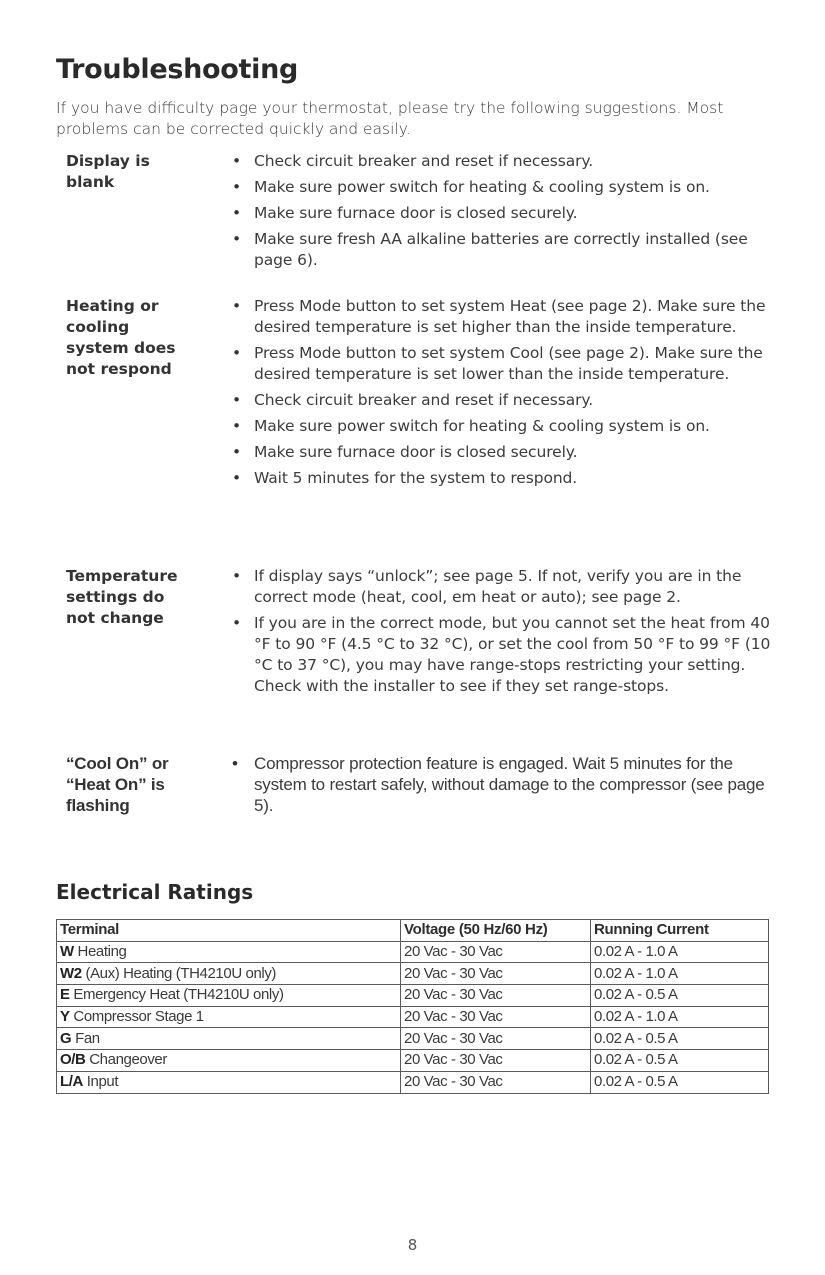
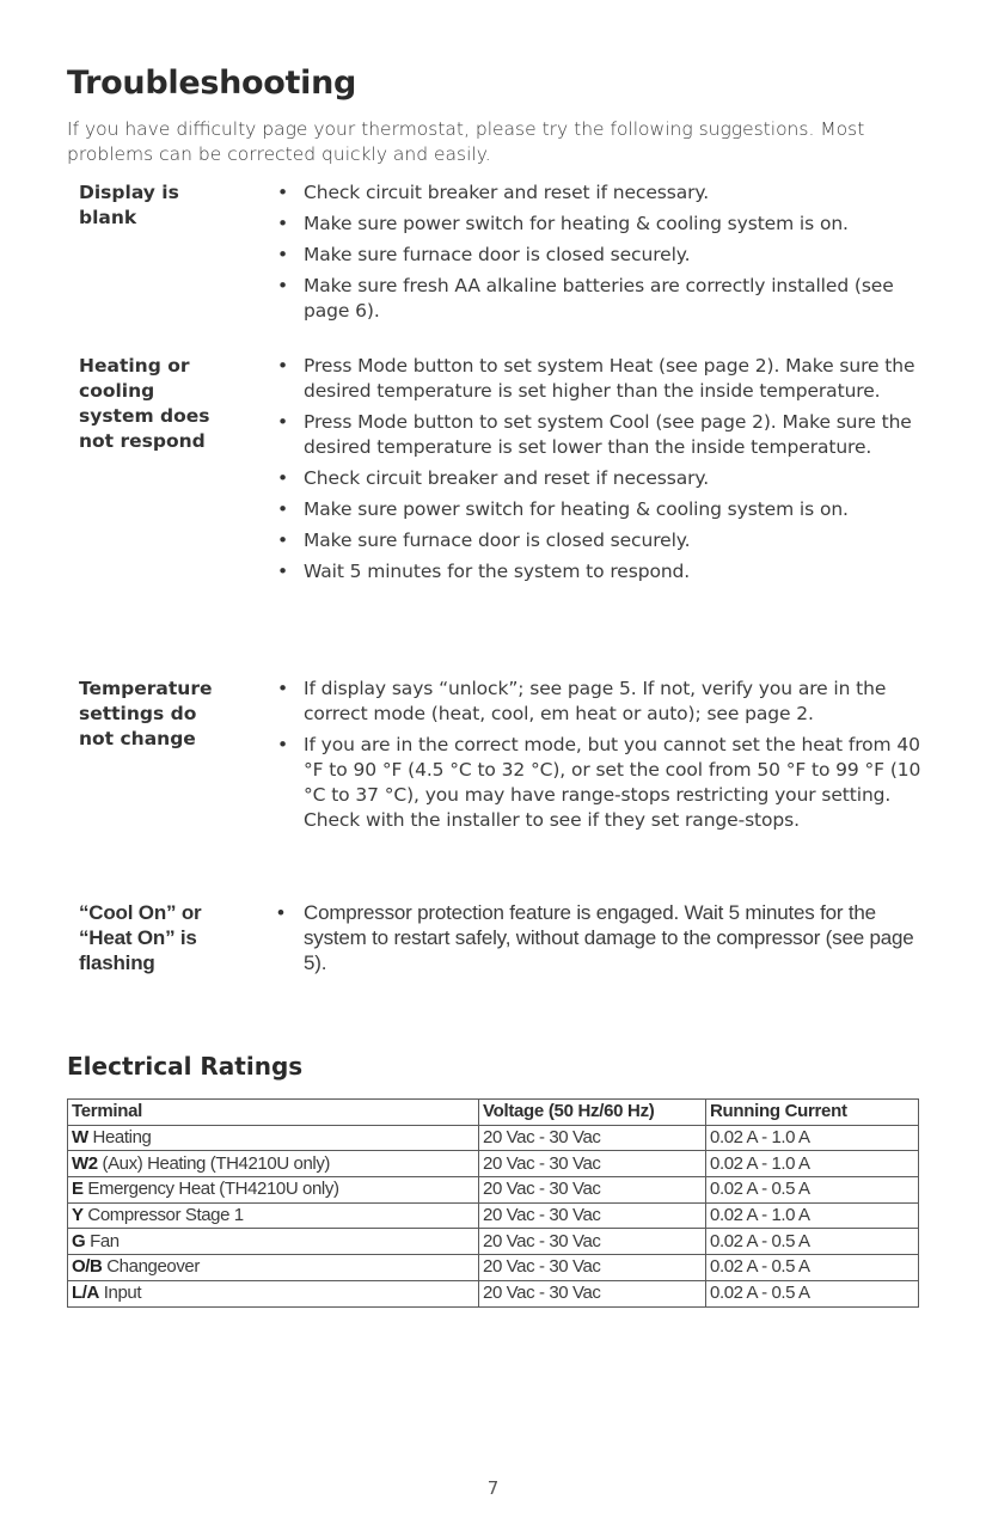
  Troubleshooting
  If you have difficulty page your thermostat, please try the following suggestions. Most problems can be corrected quickly and easily.
  Display is blank
  •
  Check circuit breaker and reset if necessary.
  •
  Make sure power switch for heating & cooling system is on.
  •
  Make sure furnace door is closed securely.
  •
  Make sure fresh AA alkaline batteries are correctly installed (see page 6).
  Heating or cooling system does not respond
  •
  Press Mode button to set system Heat (see page 2). Make sure the desired temperature is set higher than the inside temperature.
  •
  Press Mode button to set system Cool (see page 2). Make sure the desired temperature is set lower than the inside temperature.
  •
  Check circuit breaker and reset if necessary.
  •
  Make sure power switch for heating & cooling system is on.
  •
  Make sure furnace door is closed securely.
  •
  Wait 5 minutes for the system to respond.
  Temperature settings do not change
  •
  If display says “unlock”; see page 5. If not, verify you are in the correct mode (heat, cool, em heat or auto); see page 2.
  •
  If you are in the correct mode, but you cannot set the heat from 40 °F to 90 °F (4.5 °C to 32 °C), or set the cool from 50 °F to 99 °F (10 °C to 37 °C), you may have range-stops restricting your setting. Check with the installer to see if they set range-stops.
  “Cool On” or “Heat On” is flashing
  •
  Compressor protection feature is engaged. Wait 5 minutes for the system to restart safely, without damage to the compressor (see page 5).
  Electrical Ratings
  Terminal	Voltage (50 Hz/60 Hz)	Running Current
  W Heating	20 Vac - 30 Vac	0.02 A - 1.0 A
  W2 (Aux) Heating (TH4210U only)	20 Vac - 30 Vac	0.02 A - 1.0 A
  E Emergency Heat (TH4210U only)	20 Vac - 30 Vac	0.02 A - 0.5 A
  Y Compressor Stage 1	20 Vac - 30 Vac	0.02 A - 1.0 A
  G Fan	20 Vac - 30 Vac	0.02 A - 0.5 A
  O/B Changeover	20 Vac - 30 Vac	0.02 A - 0.5 A
  L/A Input	20 Vac - 30 Vac	0.02 A - 0.5 A
- 8
+ 7
